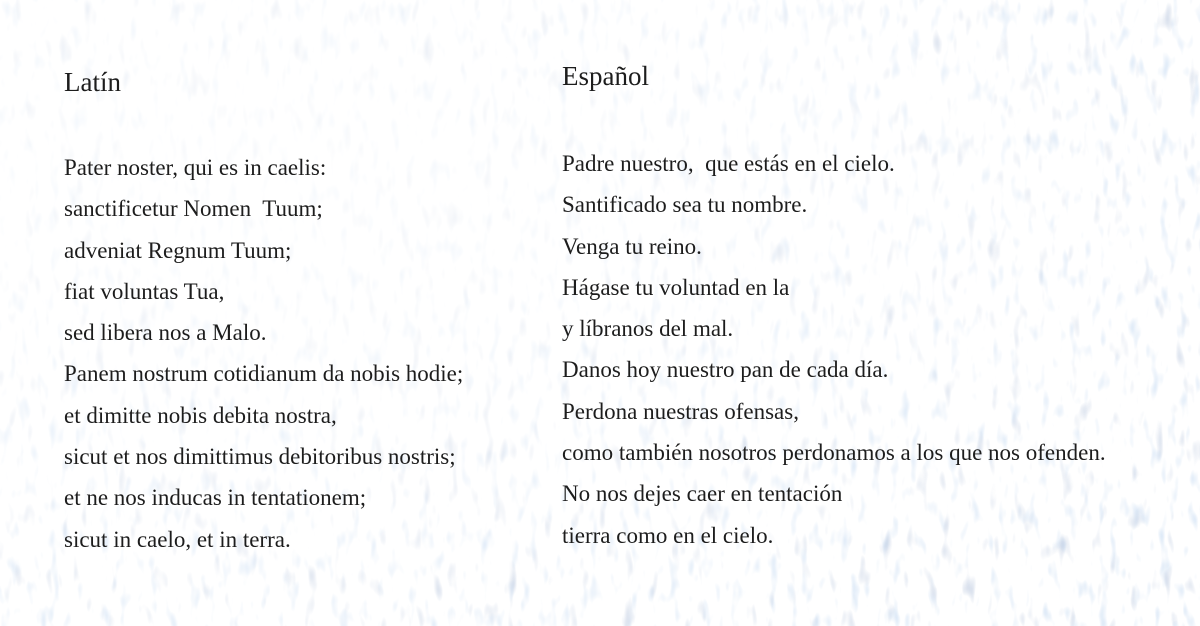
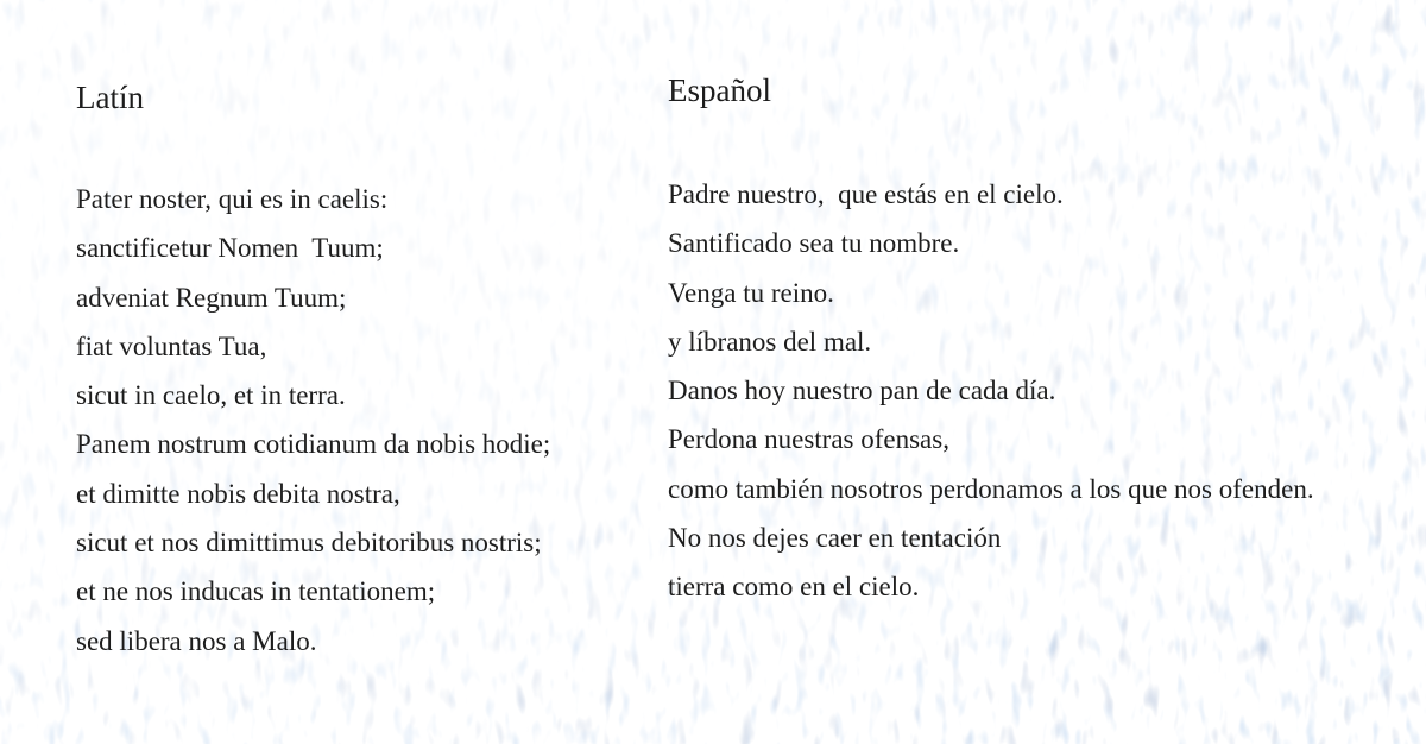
  Latín
  Pater noster, qui es in caelis:
  sanctificetur Nomen Tuum;
  adveniat Regnum Tuum;
  fiat voluntas Tua,
- sed libera nos a Malo.
+ sicut in caelo, et in terra.
  Panem nostrum cotidianum da nobis hodie;
  et dimitte nobis debita nostra,
  sicut et nos dimittimus debitoribus nostris;
  et ne nos inducas in tentationem;
- sicut in caelo, et in terra.
+ sed libera nos a Malo.
  Español
  Padre nuestro, que estás en el cielo.
  Santificado sea tu nombre.
  Venga tu reino.
- Hágase tu voluntad en la
  y líbranos del mal.
  Danos hoy nuestro pan de cada día.
  Perdona nuestras ofensas,
  como también nosotros perdonamos a los que nos ofenden.
  No nos dejes caer en tentación
  tierra como en el cielo.
